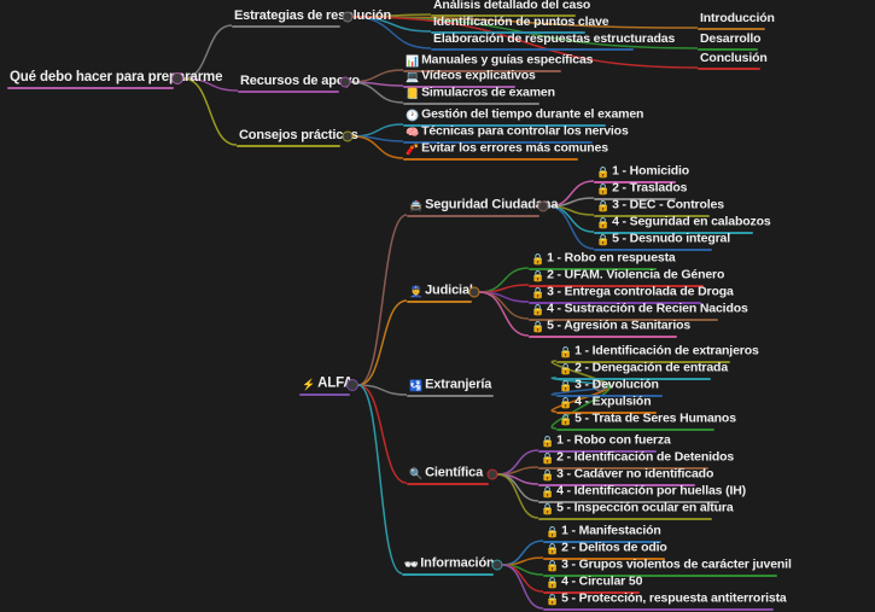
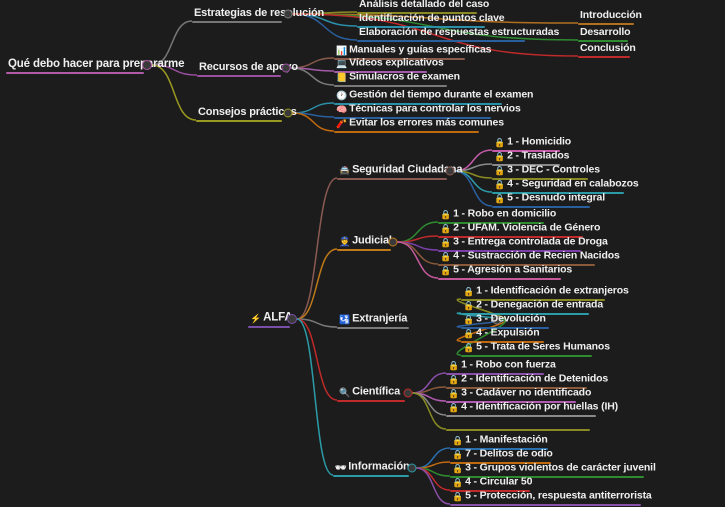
  Qué debo hacer para prerarme
  Estrategias de relución
  Análisis detallado del caso
  Identificación de puntos clave
  Elaboración de respuestas estructuradas
  Introducción
  Desarrollo
  Conclusión
  Recursos de apo
  📊 Manuales y guías específicas
  💻 Vídeos explicativos
  📒 Simulacros de examen
  Consejos práctics
  🕐 Gestión del tiempo durante el examen
  🧠 Técnicas para controlar los nervios
  🧨 Evitar los errores más comunes
  ⚡ ALF
  🚔 Seguridad Ciudada
  🔒 1 - Homicidio
  🔒 2 - Traslados
  🔒 3 - DEC - Controles
  🔒 4 - Seguridad en calabozos
  🔒 5 - Desnudo integral
  👮 Judicia
- 🔒 1 - Robo en respuesta
+ 🔒 1 - Robo en domicilio
  🔒 2 - UFAM. Violencia de Género
  🔒 3 - Entrega controlada de Droga
  🔒 4 - Sustracción de Recien Nacidos
  🔒 5 - Agresión a Sanitarios
  🛂 Extranjería
  🔒 1 - Identificación de extranjeros
  🔒 2 - Denegación de entrada
  🔒 3 - Devolución
  🔒 4 - Expulsión
  🔒 5 - Trata de Seres Humanos
  🔍 Científica
  🔒 1 - Robo con fuerza
  🔒 2 - Identificación de Detenidos
  🔒 3 - Cadáver no identificado
  🔒 4 - Identificación por huellas (IH)
- 🔒 5 - Inspección ocular en altura
  🕶 Información
  🔒 1 - Manifestación
- 🔒 2 - Delitos de odio
+ 🔒 7 - Delitos de odio
  🔒 3 - Grupos violentos de carácter juvenil
  🔒 4 - Circular 50
  🔒 5 - Protección, respuesta antiterrorista
